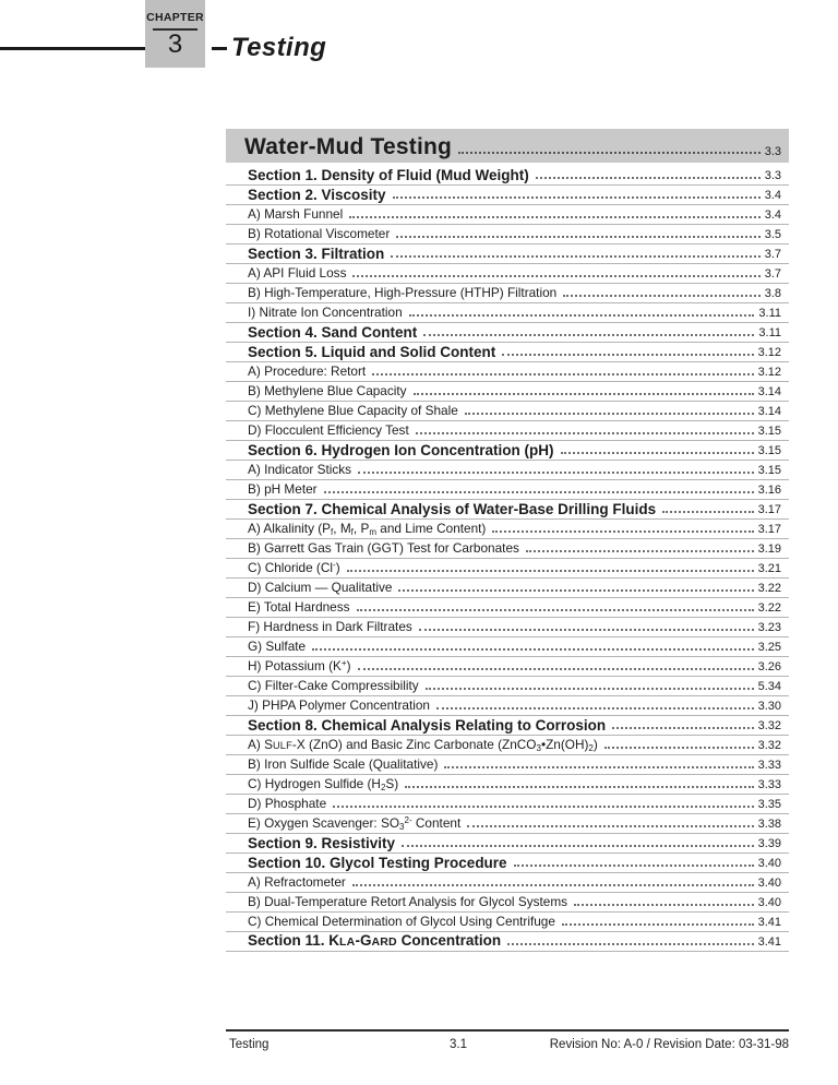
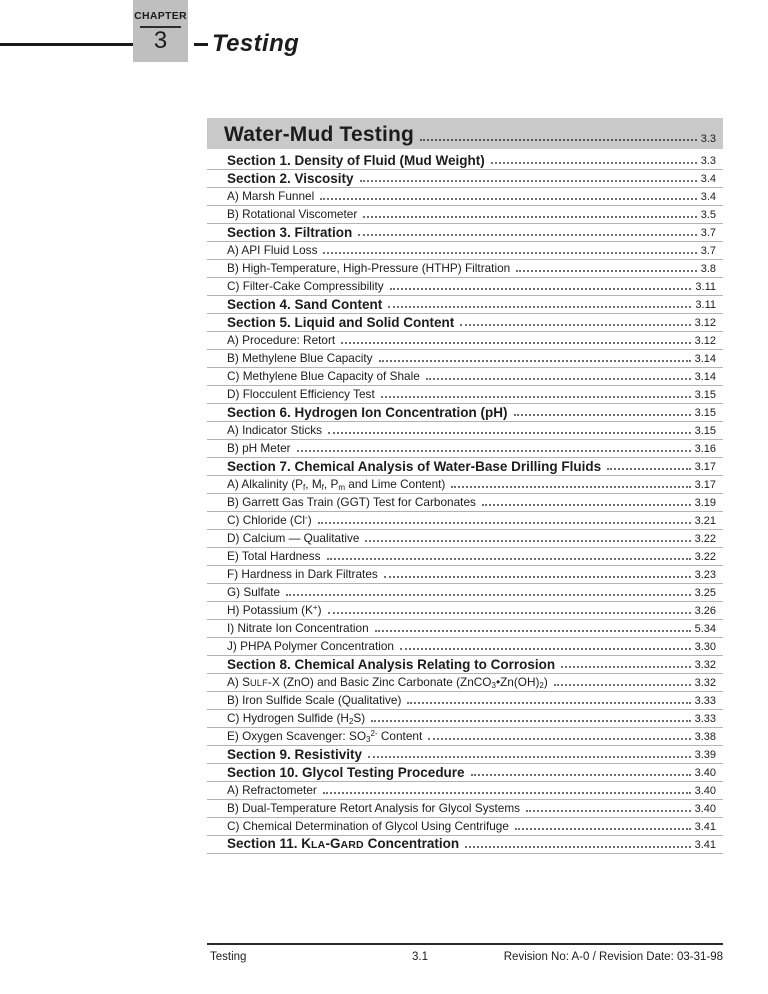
  CHAPTER
  3
  Testing
  Water-Mud Testing
  3.3
  Section 1. Density of Fluid (Mud Weight)
  3.3
  Section 2. Viscosity
  3.4
  A) Marsh Funnel
  3.4
  B) Rotational Viscometer
  3.5
  Section 3. Filtration
  3.7
  A) API Fluid Loss
  3.7
  B) High-Temperature, High-Pressure (HTHP) Filtration
  3.8
- I) Nitrate Ion Concentration
+ C) Filter-Cake Compressibility
  3.11
  Section 4. Sand Content
  3.11
  Section 5. Liquid and Solid Content
  3.12
  A) Procedure: Retort
  3.12
  B) Methylene Blue Capacity
  3.14
  C) Methylene Blue Capacity of Shale
  3.14
  D) Flocculent Efficiency Test
  3.15
  Section 6. Hydrogen Ion Concentration (pH)
  3.15
  A) Indicator Sticks
  3.15
  B) pH Meter
  3.16
  Section 7. Chemical Analysis of Water-Base Drilling Fluids
  3.17
  A) Alkalinity (Pf, Mf, Pm and Lime Content)
  3.17
  B) Garrett Gas Train (GGT) Test for Carbonates
  3.19
  C) Chloride (Cl-)
  3.21
  D) Calcium — Qualitative
  3.22
  E) Total Hardness
  3.22
  F) Hardness in Dark Filtrates
  3.23
  G) Sulfate
  3.25
  H) Potassium (K+)
  3.26
- C) Filter-Cake Compressibility
+ I) Nitrate Ion Concentration
  5.34
  J) PHPA Polymer Concentration
  3.30
  Section 8. Chemical Analysis Relating to Corrosion
  3.32
  A) SULF-X (ZnO) and Basic Zinc Carbonate (ZnCO3•Zn(OH)2)
  3.32
  B) Iron Sulfide Scale (Qualitative)
  3.33
  C) Hydrogen Sulfide (H2S)
  3.33
- D) Phosphate
- 3.35
  E) Oxygen Scavenger: SO32- Content
  3.38
  Section 9. Resistivity
  3.39
  Section 10. Glycol Testing Procedure
  3.40
  A) Refractometer
  3.40
  B) Dual-Temperature Retort Analysis for Glycol Systems
  3.40
  C) Chemical Determination of Glycol Using Centrifuge
  3.41
  Section 11. KLA-GARD Concentration
  3.41
  Testing
  3.1
  Revision No: A-0 / Revision Date: 03-31-98
